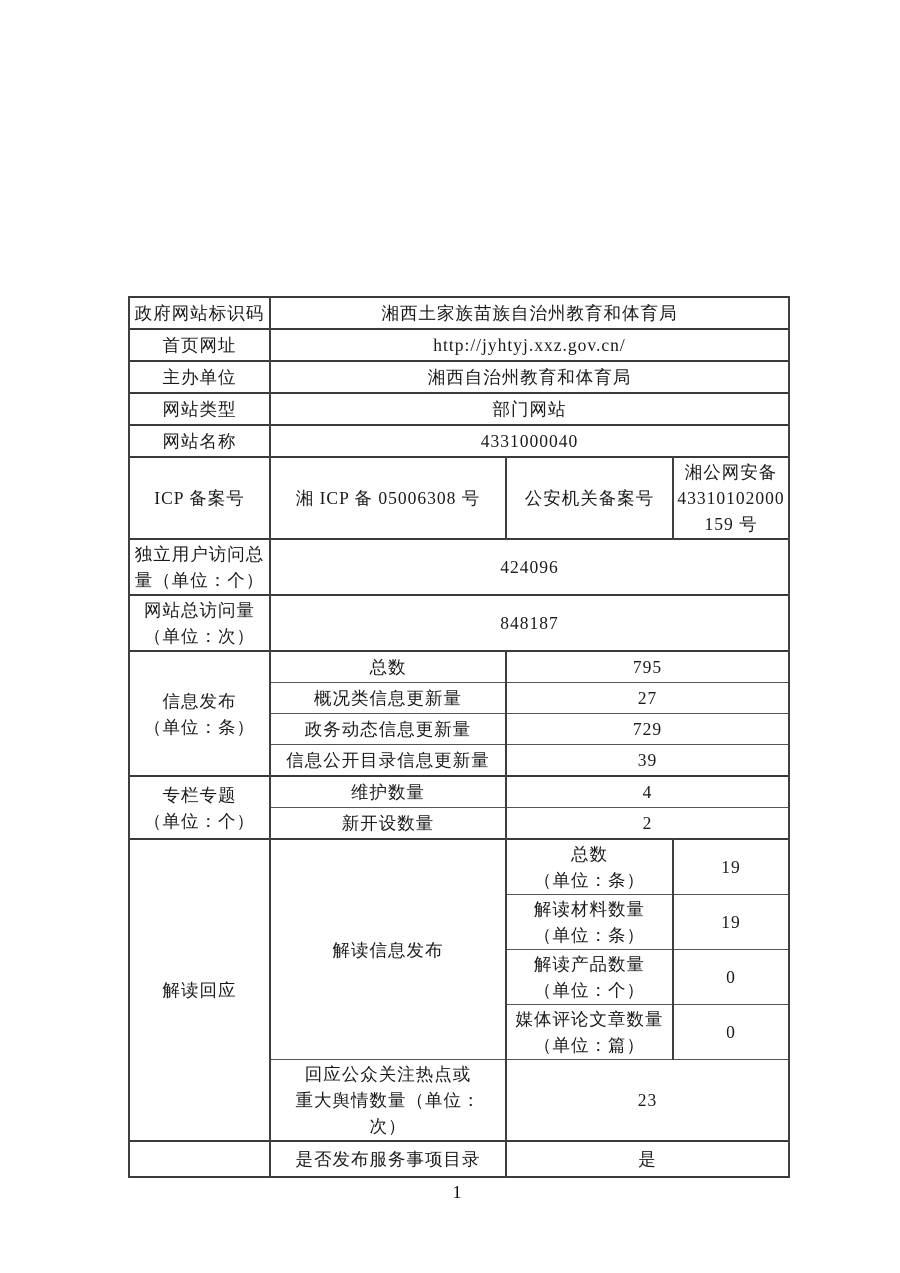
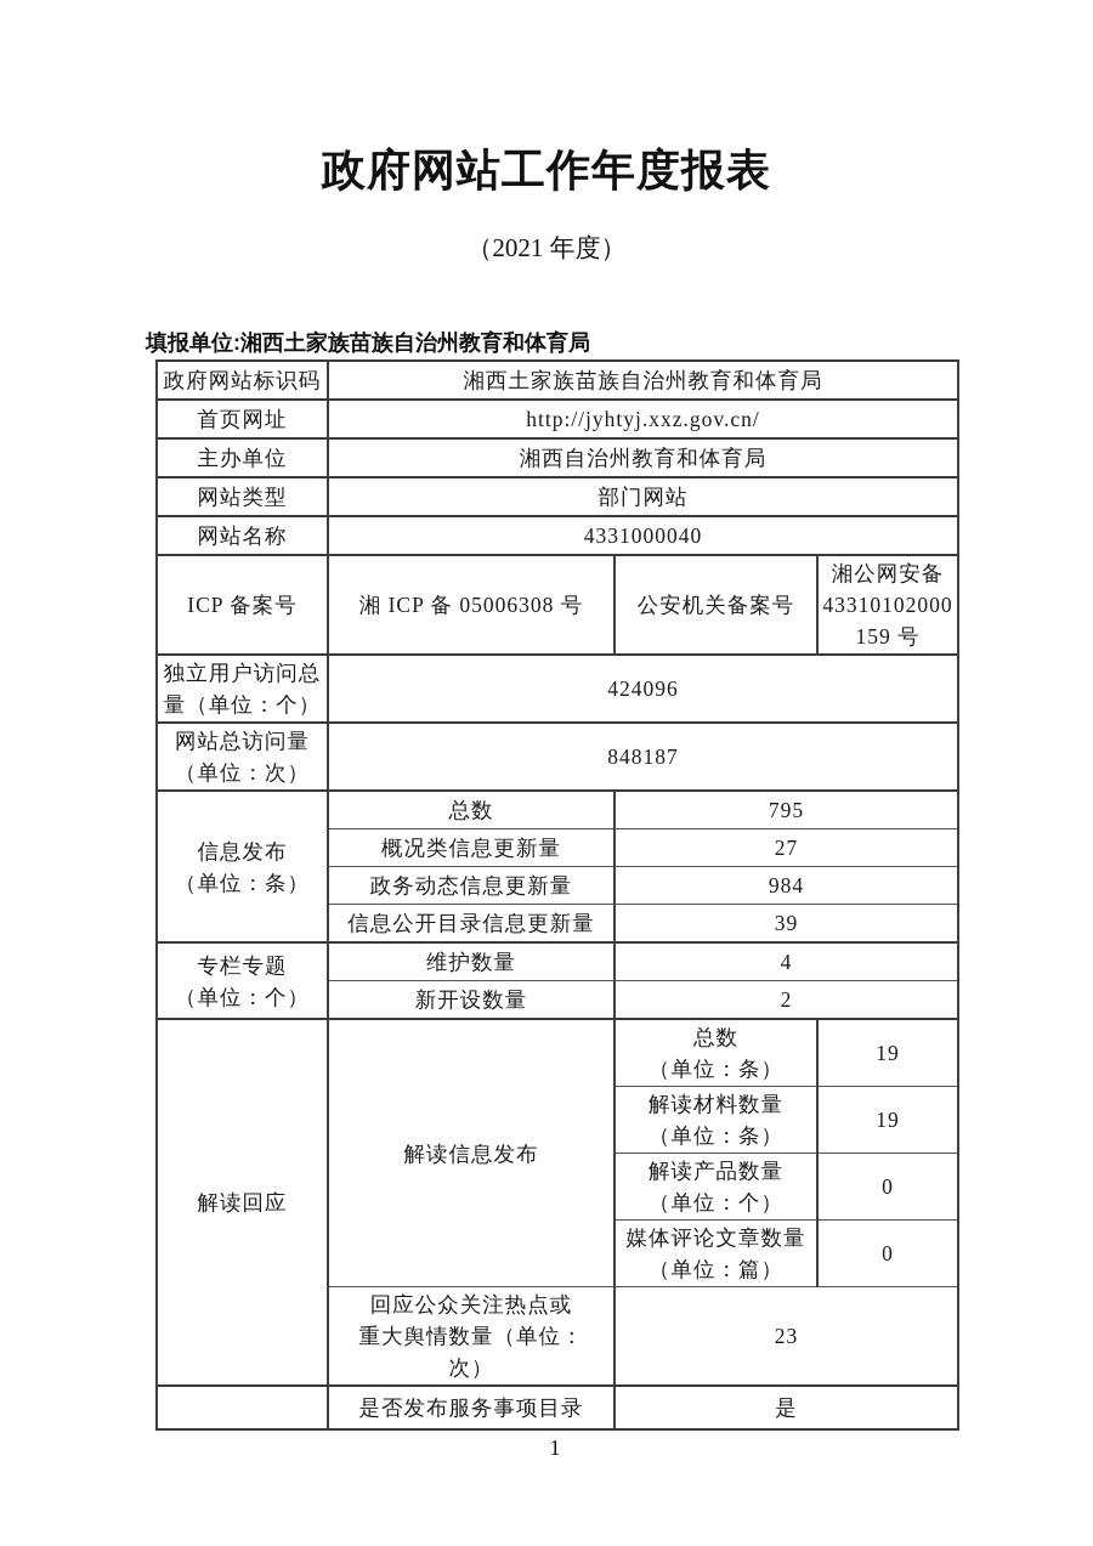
+ 政府网站工作年度报表
+ （2021 年度）
+ 填报单位:湘西土家族苗族自治州教育和体育局
  政府网站标识码	湘西土家族苗族自治州教育和体育局
  首页网址	http://jyhtyj.xxz.gov.cn/
  主办单位	湘西自治州教育和体育局
  网站类型	部门网站
  网站名称	4331000040
  ICP 备案号	湘 ICP 备 05006308 号	公安机关备案号	湘公网安备 43310102000 159 号
  独立用户访问总 量（单位：个）	424096
  网站总访问量 （单位：次）	848187
  信息发布 （单位：条）	总数	795
  概况类信息更新量	27
- 政务动态信息更新量	729
+ 政务动态信息更新量	984
  信息公开目录信息更新量	39
  专栏专题 （单位：个）	维护数量	4
  新开设数量	2
  解读回应	解读信息发布	总数 （单位：条）	19
  解读材料数量 （单位：条）	19
  解读产品数量 （单位：个）	0
  媒体评论文章数量 （单位：篇）	0
  回应公众关注热点或 重大舆情数量（单位： 次）	23
  	是否发布服务事项目录	是
  1
